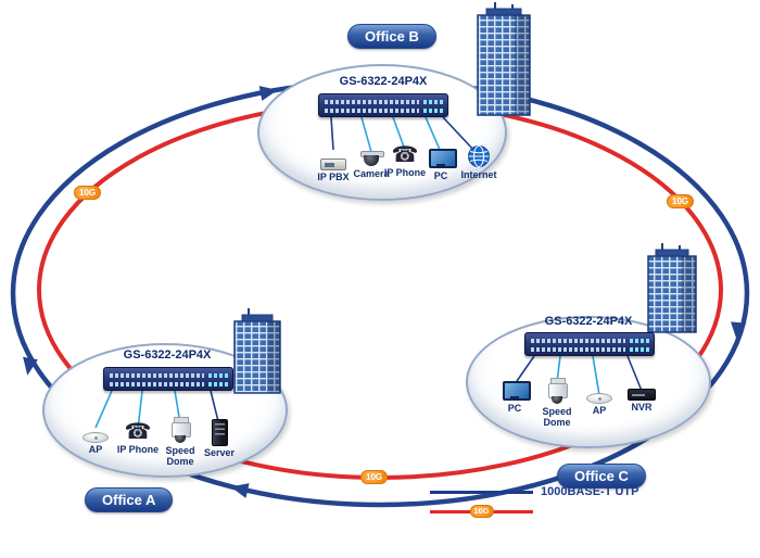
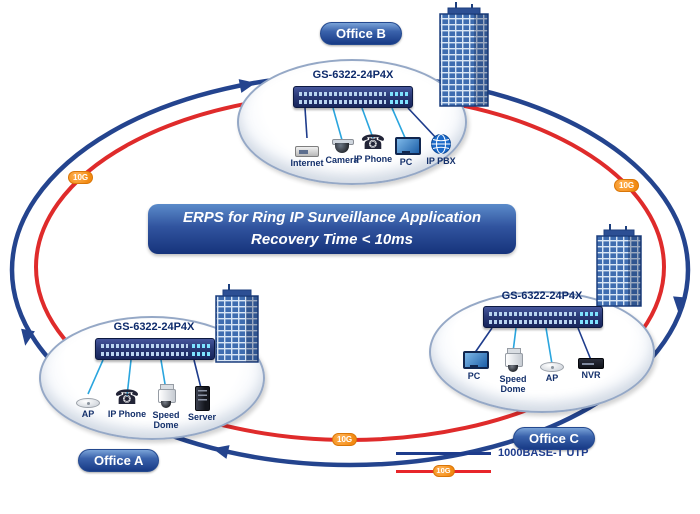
+ ERPS for Ring IP Surveillance Application
+ Recovery Time < 10ms
  Office B
  Office A
  Office C
  GS-6322-24P4X
  GS-6322-24P4X
  GS-6322-24P4X
- IP PBX
+ Internet
  Camera
  ☎
  IP Phone
  PC
- Internet
+ IP PBX
  AP
  ☎
  IP Phone
  Speed Dome
  Server
  PC
  Speed Dome
  AP
  NVR
  10G
  10G
  10G
  1000BASE-T UTP
  10G
